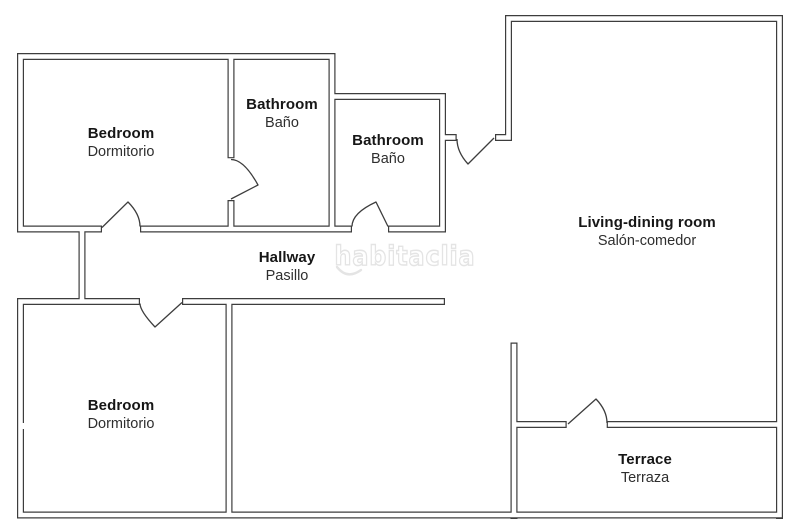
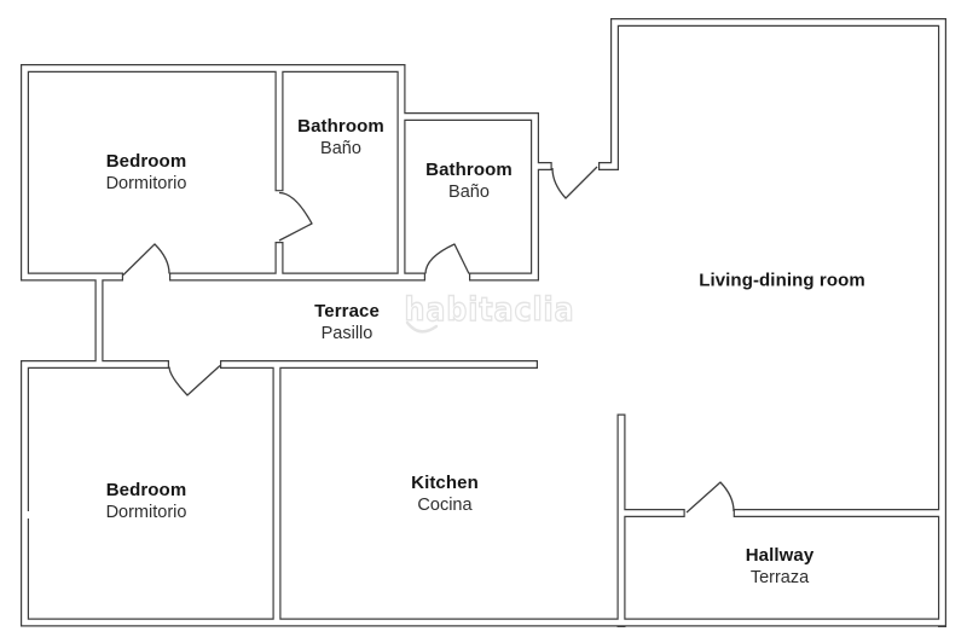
  habitaclia
  Bedroom
  Dormitorio
  Bathroom
  Baño
  Bathroom
  Baño
  Living-dining room
- Salón-comedor
- Hallway
+ Terrace
  Pasillo
  Bedroom
  Dormitorio
+ Kitchen
+ Cocina
- Terrace
+ Hallway
  Terraza
